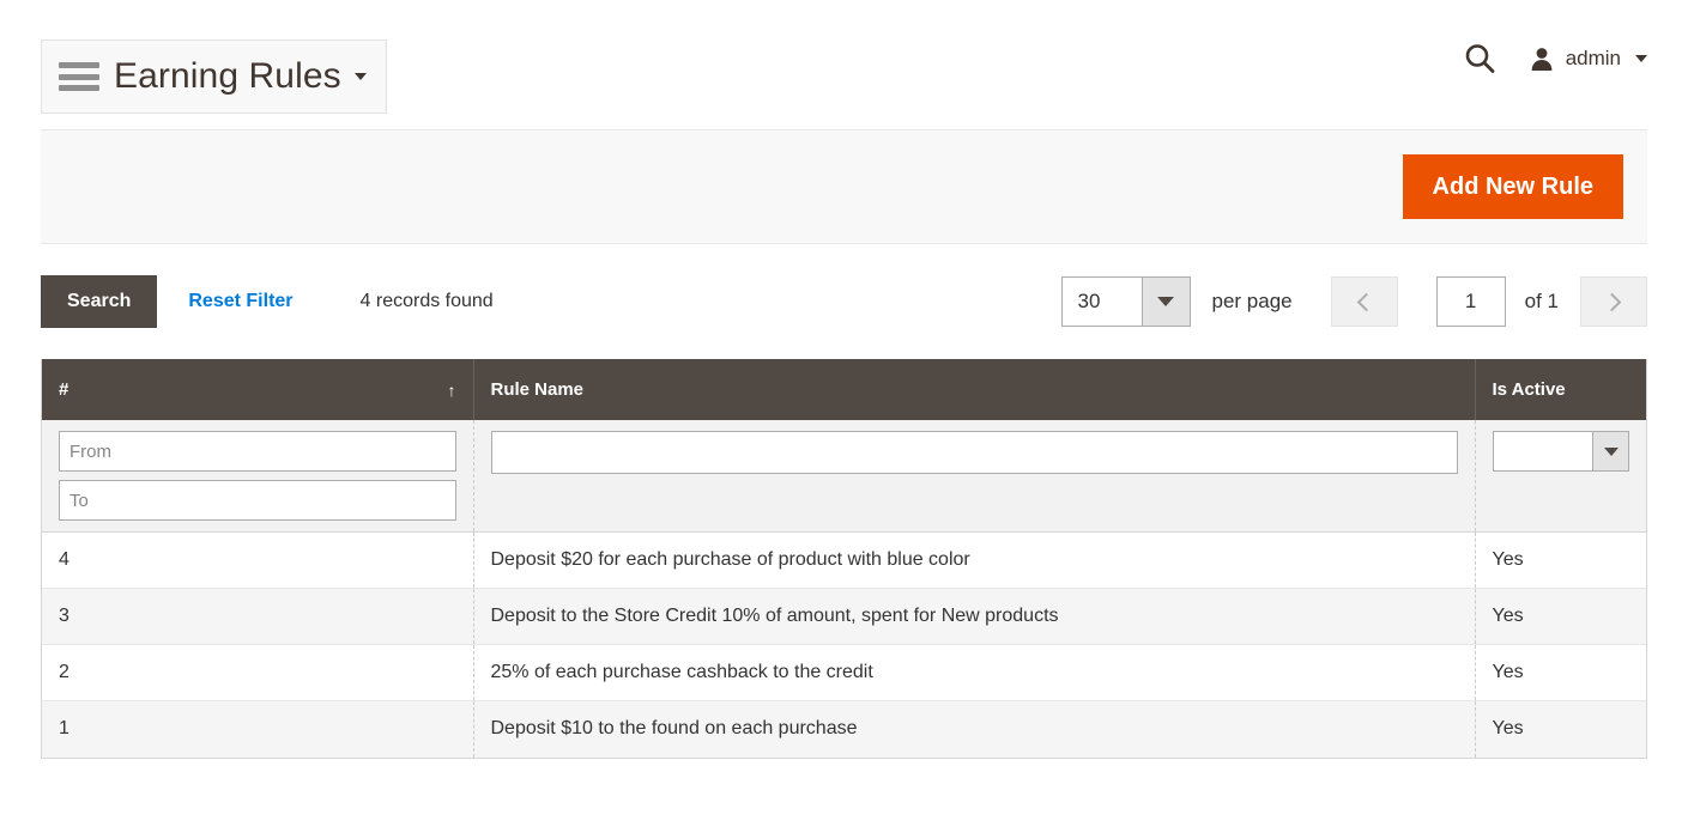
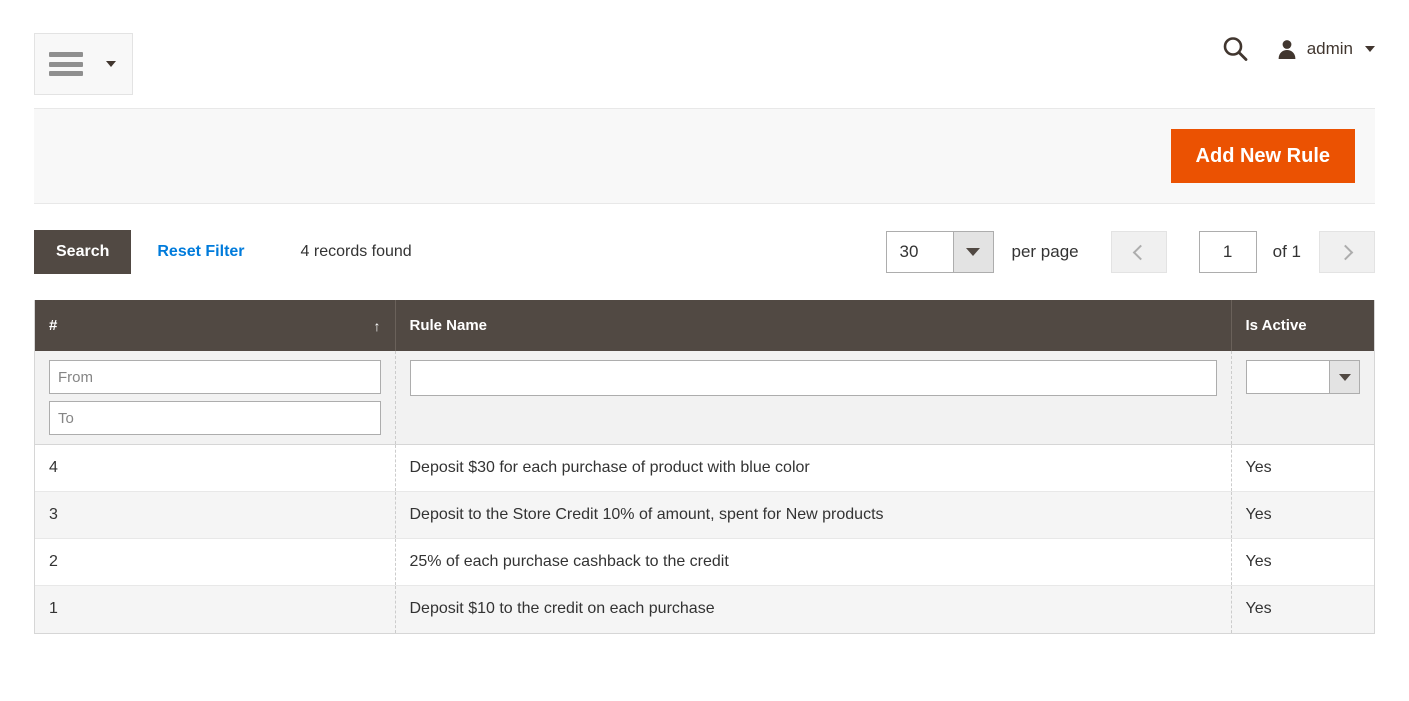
- Earning Rules
  admin
  Add New Rule
  Search
  Reset Filter
  4 records found
  30
  per page
  1
  of 1
  # ↑	Rule Name	Is Active
  From To
- 4	Deposit $20 for each purchase of product with blue color	Yes
+ 4	Deposit $30 for each purchase of product with blue color	Yes
  3	Deposit to the Store Credit 10% of amount, spent for New products	Yes
  2	25% of each purchase cashback to the credit	Yes
- 1	Deposit $10 to the found on each purchase	Yes
+ 1	Deposit $10 to the credit on each purchase	Yes
